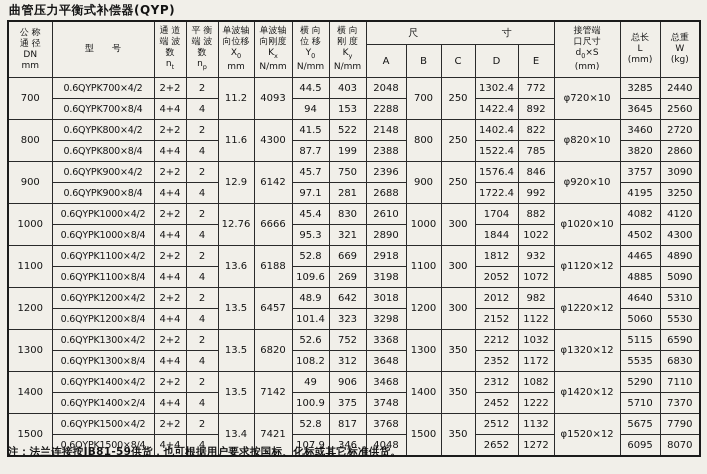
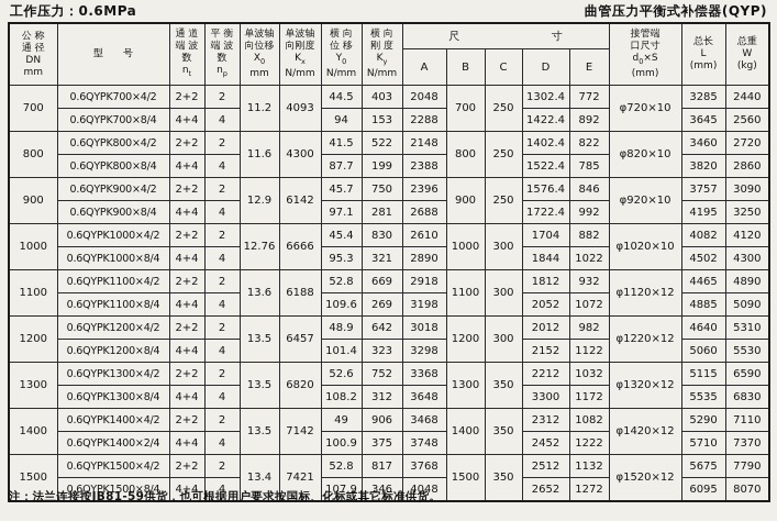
+ 工作压力：0.6MPa
  曲管压力平衡式补偿器(QYP)
  公 称 通 径 DN mm	型 号	通 道 端 波 数 nt	平 衡 端 波 数 np	单波轴 向位移 X0 mm	单波轴 向刚度 Kx N/mm	横 向 位 移 Y0 N/mm	横 向 刚 度 Ky N/mm	尺 寸	接管端 口尺寸 d0×S (mm)	总长 L (mm)	总重 W (kg)
  A	B	C	D	E
  700	0.6QYPK700×4/2	2+2	2	11.2	4093	44.5	403	2048	700	250	1302.4	772	φ720×10	3285	2440
  0.6QYPK700×8/4	4+4	4	94	153	2288	1422.4	892	3645	2560
  800	0.6QYPK800×4/2	2+2	2	11.6	4300	41.5	522	2148	800	250	1402.4	822	φ820×10	3460	2720
  0.6QYPK800×8/4	4+4	4	87.7	199	2388	1522.4	785	3820	2860
  900	0.6QYPK900×4/2	2+2	2	12.9	6142	45.7	750	2396	900	250	1576.4	846	φ920×10	3757	3090
  0.6QYPK900×8/4	4+4	4	97.1	281	2688	1722.4	992	4195	3250
  1000	0.6QYPK1000×4/2	2+2	2	12.76	6666	45.4	830	2610	1000	300	1704	882	φ1020×10	4082	4120
  0.6QYPK1000×8/4	4+4	4	95.3	321	2890	1844	1022	4502	4300
  1100	0.6QYPK1100×4/2	2+2	2	13.6	6188	52.8	669	2918	1100	300	1812	932	φ1120×12	4465	4890
  0.6QYPK1100×8/4	4+4	4	109.6	269	3198	2052	1072	4885	5090
  1200	0.6QYPK1200×4/2	2+2	2	13.5	6457	48.9	642	3018	1200	300	2012	982	φ1220×12	4640	5310
  0.6QYPK1200×8/4	4+4	4	101.4	323	3298	2152	1122	5060	5530
  1300	0.6QYPK1300×4/2	2+2	2	13.5	6820	52.6	752	3368	1300	350	2212	1032	φ1320×12	5115	6590
- 0.6QYPK1300×8/4	4+4	4	108.2	312	3648	2352	1172	5535	6830
+ 0.6QYPK1300×8/4	4+4	4	108.2	312	3648	3300	1172	5535	6830
  1400	0.6QYPK1400×4/2	2+2	2	13.5	7142	49	906	3468	1400	350	2312	1082	φ1420×12	5290	7110
  0.6QYPK1400×2/4	4+4	4	100.9	375	3748	2452	1222	5710	7370
  1500	0.6QYPK1500×4/2	2+2	2	13.4	7421	52.8	817	3768	1500	350	2512	1132	φ1520×12	5675	7790
  0.6QYPK1500×8/4	4+4	4	107.9	346	4048	2652	1272	6095	8070
  注：法兰连接按JB81-59供货，也可根据用户要求按国标、化标或其它标准供货。
